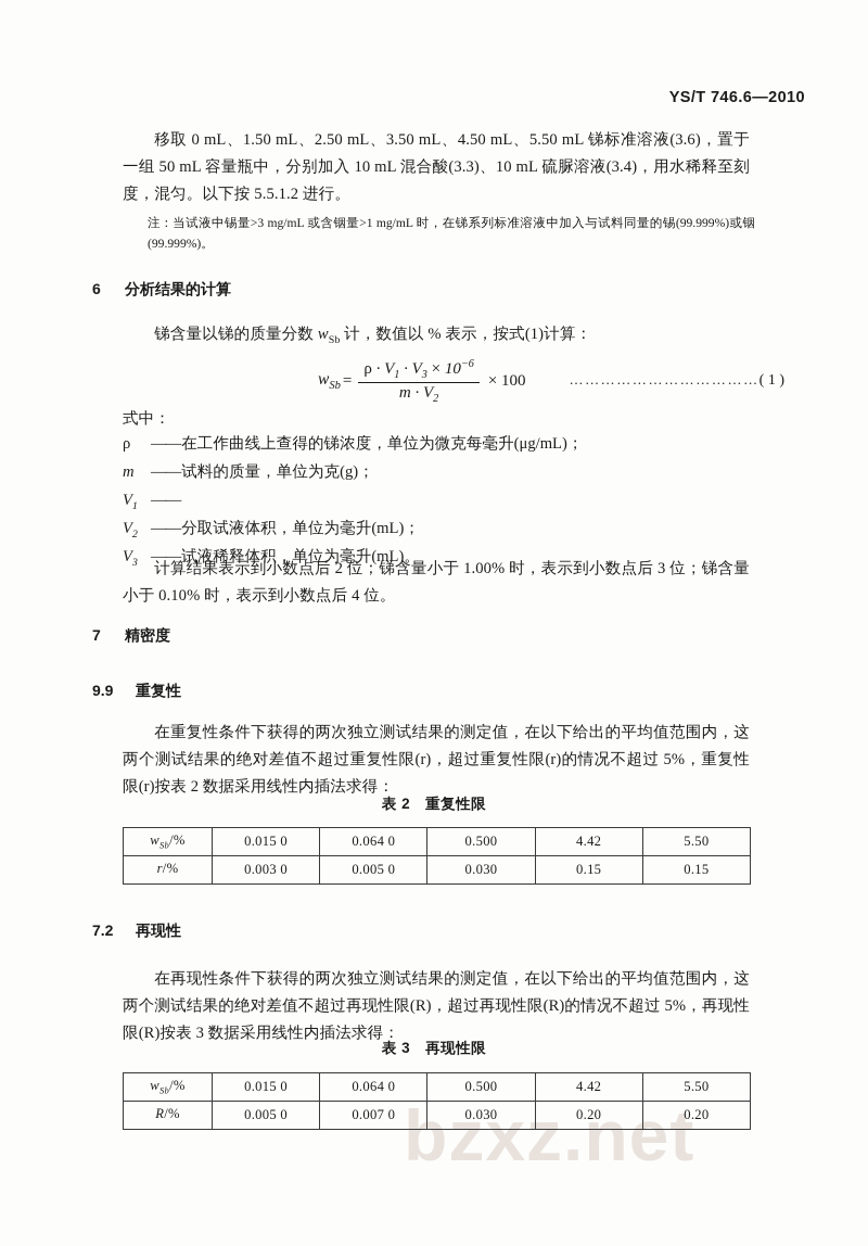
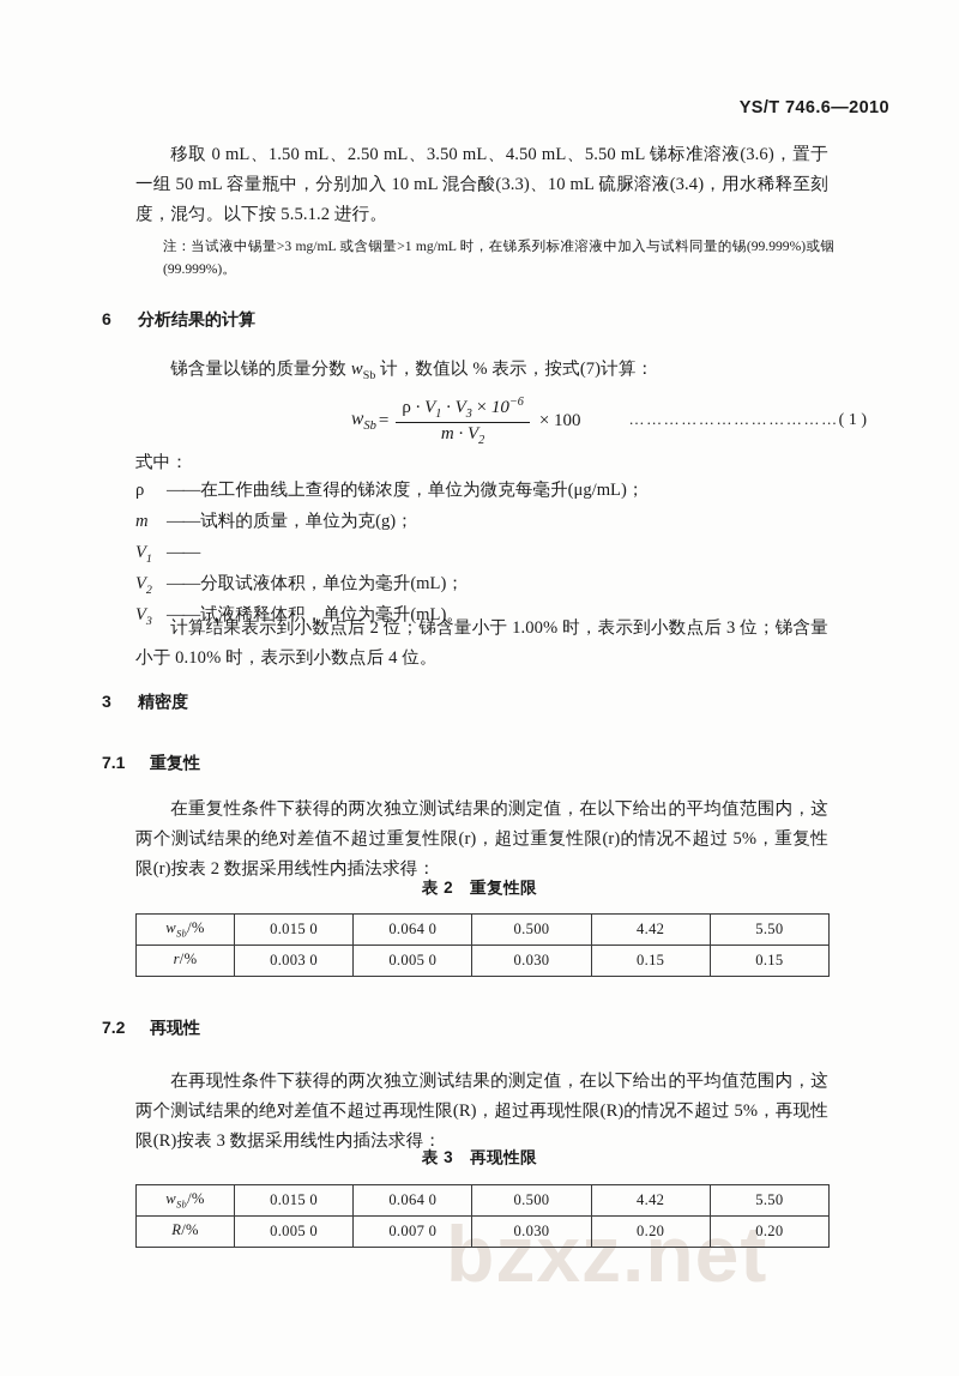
  bzxz.net
  YS/T 746.6—2010
  移取 0 mL、1.50 mL、2.50 mL、3.50 mL、4.50 mL、5.50 mL 锑标准溶液(3.6)，置于一组 50 mL 容量瓶中，分别加入 10 mL 混合酸(3.3)、10 mL 硫脲溶液(3.4)，用水稀释至刻度，混匀。以下按 5.5.1.2 进行。
  注：
  当试液中锡量>3 mg/mL 或含铟量>1 mg/mL 时，在锑系列标准溶液中加入与试料同量的锡(99.999%)或铟(99.999%)。
  6 分析结果的计算
- 锑含量以锑的质量分数 wSb 计，数值以 % 表示，按式(1)计算：
+ 锑含量以锑的质量分数 wSb 计，数值以 % 表示，按式(7)计算：
  wSb
  =
  ρ · V1 · V3 × 10−6
  m · V2
  × 100
  ………………………………( 1 )
  式中：
  ρ
  ——
  在工作曲线上查得的锑浓度，单位为微克每毫升(μg/mL)；
  m
  ——
  试料的质量，单位为克(g)；
  V1
  ——
  V2
  ——
  分取试液体积，单位为毫升(mL)；
  V3
  ——
  试液稀释体积，单位为毫升(mL)。
  计算结果表示到小数点后 2 位；锑含量小于 1.00% 时，表示到小数点后 3 位；锑含量小于 0.10% 时，表示到小数点后 4 位。
- 7 精密度
+ 3 精密度
- 9.9 重复性
+ 7.1 重复性
  在重复性条件下获得的两次独立测试结果的测定值，在以下给出的平均值范围内，这两个测试结果的绝对差值不超过重复性限(r)，超过重复性限(r)的情况不超过 5%，重复性限(r)按表 2 数据采用线性内插法求得：
  表 2 重复性限
  wSb/%	0.015 0	0.064 0	0.500	4.42	5.50
  r/%	0.003 0	0.005 0	0.030	0.15	0.15
  7.2 再现性
  在再现性条件下获得的两次独立测试结果的测定值，在以下给出的平均值范围内，这两个测试结果的绝对差值不超过再现性限(R)，超过再现性限(R)的情况不超过 5%，再现性限(R)按表 3 数据采用线性内插法求得：
  表 3 再现性限
  wSb/%	0.015 0	0.064 0	0.500	4.42	5.50
  R/%	0.005 0	0.007 0	0.030	0.20	0.20
